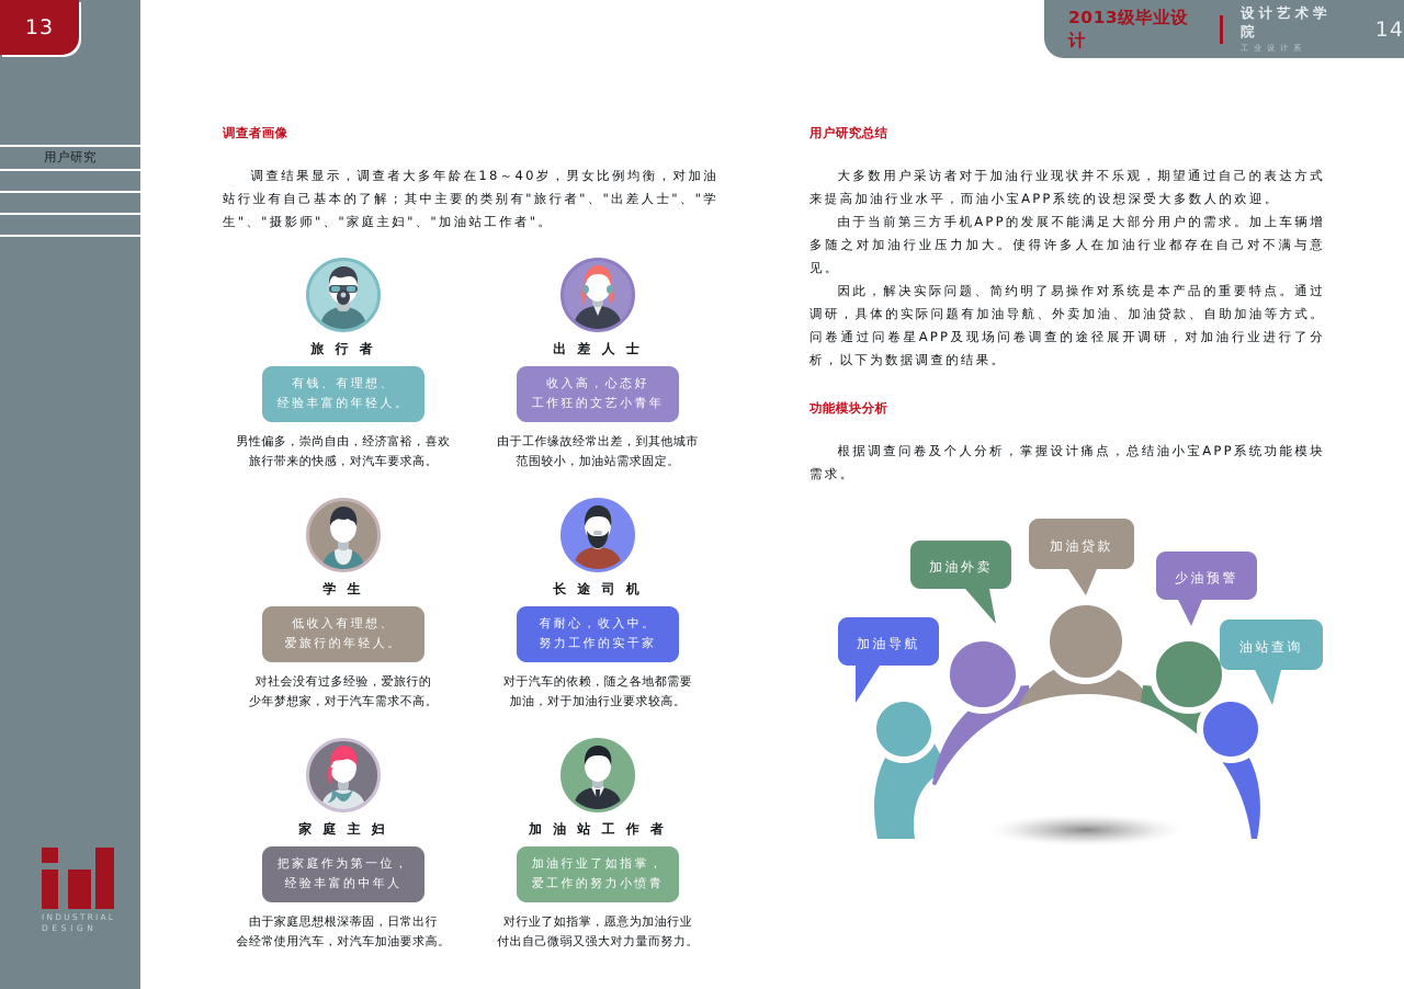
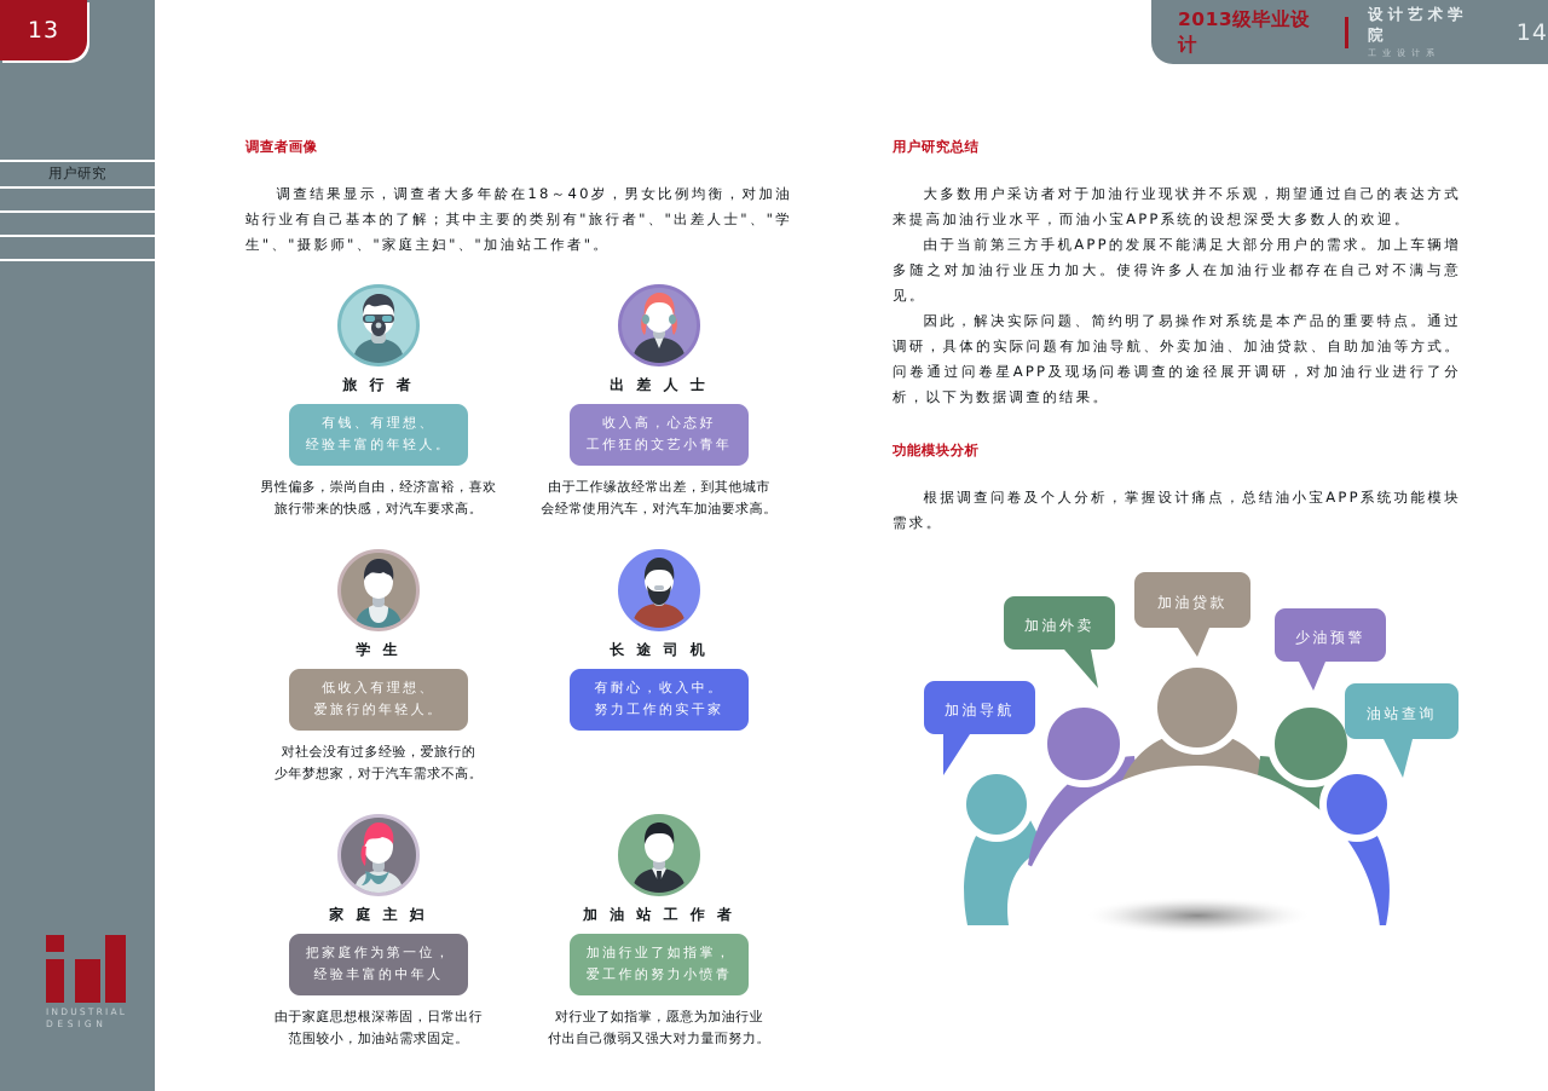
  13
  用户研究
  INDUSTRIAL
  DESIGN
  2013级毕业设计
  设计艺术学院
  工业设计系
  14
  调查者画像
  调查结果显示，调查者大多年龄在18～40岁，男女比例均衡，对加油站行业有自己基本的了解；其中主要的类别有"旅行者"、"出差人士"、"学生"、"摄影师"、"家庭主妇"、"加油站工作者"。
  旅 行 者
  有钱、有理想、
  经验丰富的年轻人。
  男性偏多，崇尚自由，经济富裕，喜欢
  旅行带来的快感，对汽车要求高。
  出 差 人 士
  收入高，心态好
  工作狂的文艺小青年
  由于工作缘故经常出差，到其他城市
- 范围较小，加油站需求固定。
+ 会经常使用汽车，对汽车加油要求高。
  学 生
  低收入有理想、
  爱旅行的年轻人。
  对社会没有过多经验，爱旅行的
  少年梦想家，对于汽车需求不高。
  长 途 司 机
  有耐心，收入中。
  努力工作的实干家
- 对于汽车的依赖，随之各地都需要
- 加油，对于加油行业要求较高。
  家 庭 主 妇
  把家庭作为第一位，
  经验丰富的中年人
  由于家庭思想根深蒂固，日常出行
- 会经常使用汽车，对汽车加油要求高。
+ 范围较小，加油站需求固定。
  加 油 站 工 作 者
  加油行业了如指掌，
  爱工作的努力小愤青
  对行业了如指掌，愿意为加油行业
  付出自己微弱又强大对力量而努力。
  用户研究总结
  大多数用户采访者对于加油行业现状并不乐观，期望通过自己的表达方式来提高加油行业水平，而油小宝APP系统的设想深受大多数人的欢迎。
  由于当前第三方手机APP的发展不能满足大部分用户的需求。加上车辆增多随之对加油行业压力加大。使得许多人在加油行业都存在自己对不满与意见。
  因此，解决实际问题、简约明了易操作对系统是本产品的重要特点。通过调研，具体的实际问题有加油导航、外卖加油、加油贷款、自助加油等方式。问卷通过问卷星APP及现场问卷调查的途径展开调研，对加油行业进行了分析，以下为数据调查的结果。
  功能模块分析
  根据调查问卷及个人分析，掌握设计痛点，总结油小宝APP系统功能模块需求。
  加油导航
  加油外卖
  加油贷款
  少油预警
  油站查询
